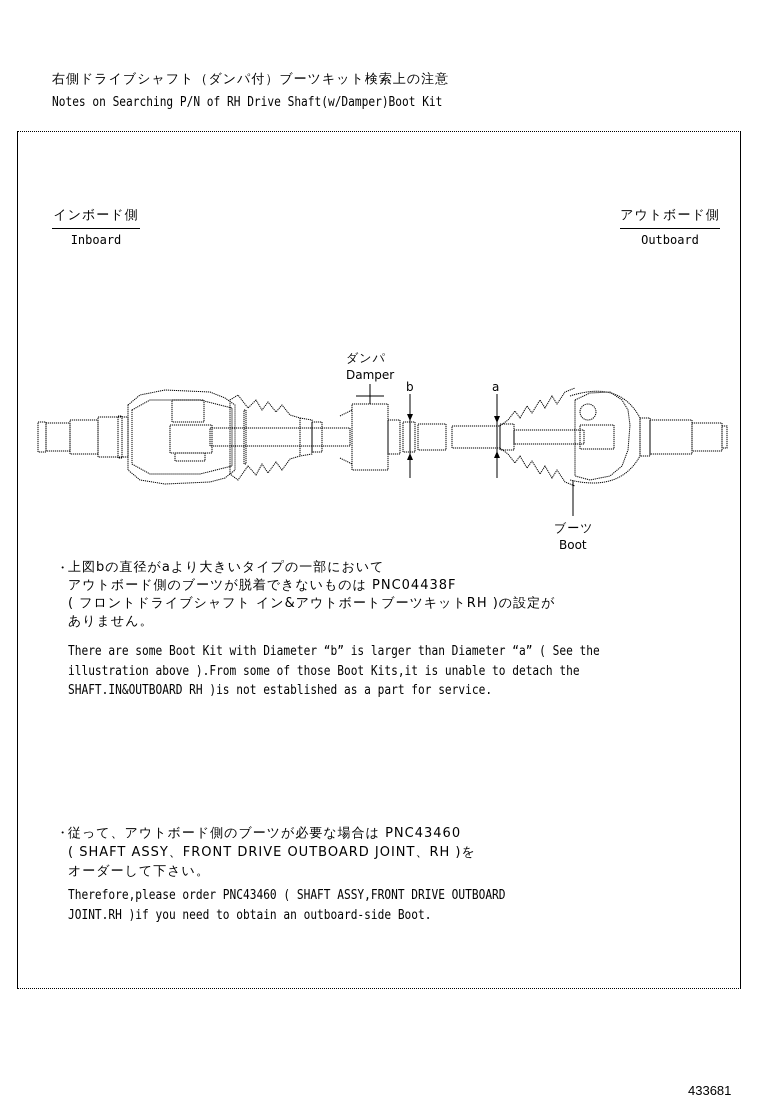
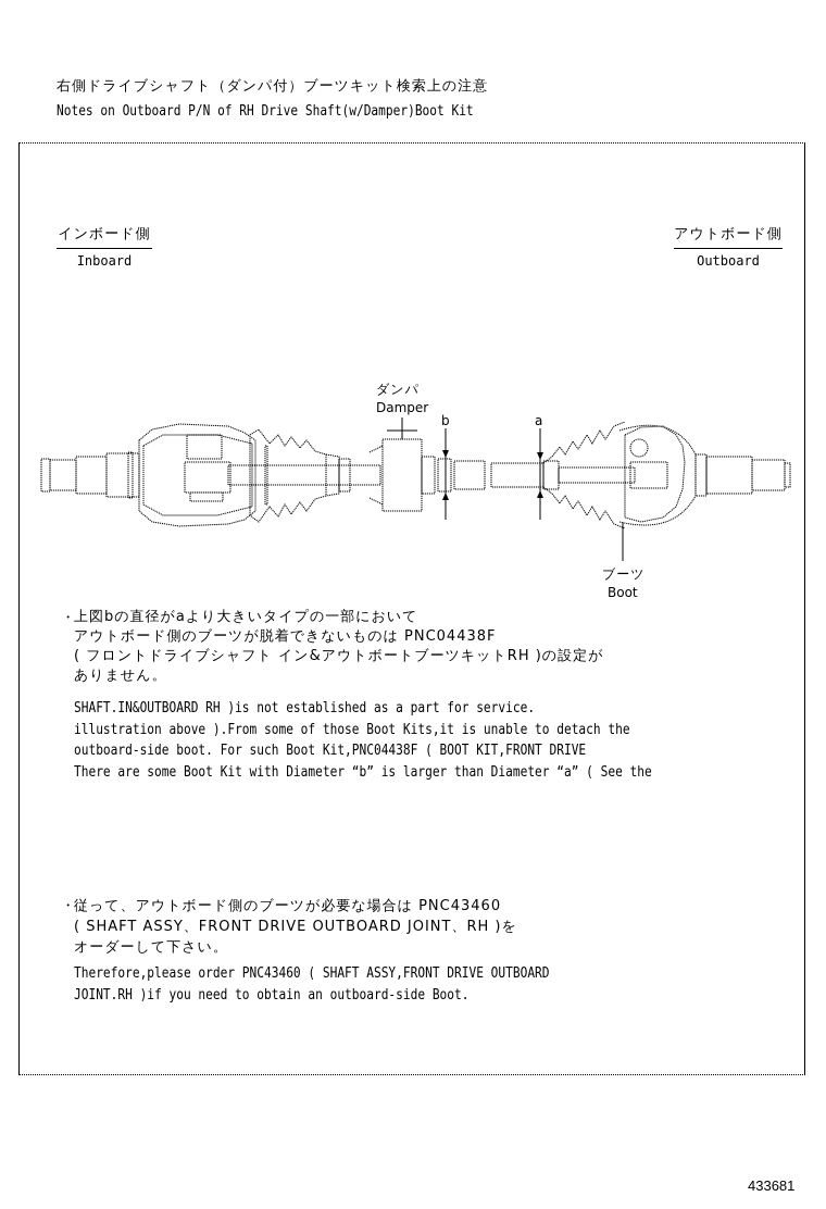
  右側ドライブシャフト（ダンパ付）ブーツキット検索上の注意
- Notes on Searching P/N of RH Drive Shaft(w/Damper)Boot Kit
+ Notes on Outboard P/N of RH Drive Shaft(w/Damper)Boot Kit
  インボード側
  Inboard
  アウトボード側
  Outboard
  ダンパ
  Damper
  b
  a
  ブーツ
  Boot
  ・
  上図bの直径がaより大きいタイプの一部において
  アウトボード側のブーツが脱着できないものは PNC04438F
  ( フロントドライブシャフト イン&アウトボートブーツキットRH )の設定が
  ありません。
- There are some Boot Kit with Diameter “b” is larger than Diameter “a” ( See the
+ SHAFT.IN&OUTBOARD RH )is not established as a part for service.
  illustration above ).From some of those Boot Kits,it is unable to detach the
+ outboard-side boot. For such Boot Kit,PNC04438F ( BOOT KIT,FRONT DRIVE
- SHAFT.IN&OUTBOARD RH )is not established as a part for service.
+ There are some Boot Kit with Diameter “b” is larger than Diameter “a” ( See the
  ・
  従って、アウトボード側のブーツが必要な場合は PNC43460
  ( SHAFT ASSY、FRONT DRIVE OUTBOARD JOINT、RH )を
  オーダーして下さい。
  Therefore,please order PNC43460 ( SHAFT ASSY,FRONT DRIVE OUTBOARD
  JOINT.RH )if you need to obtain an outboard-side Boot.
  433681
